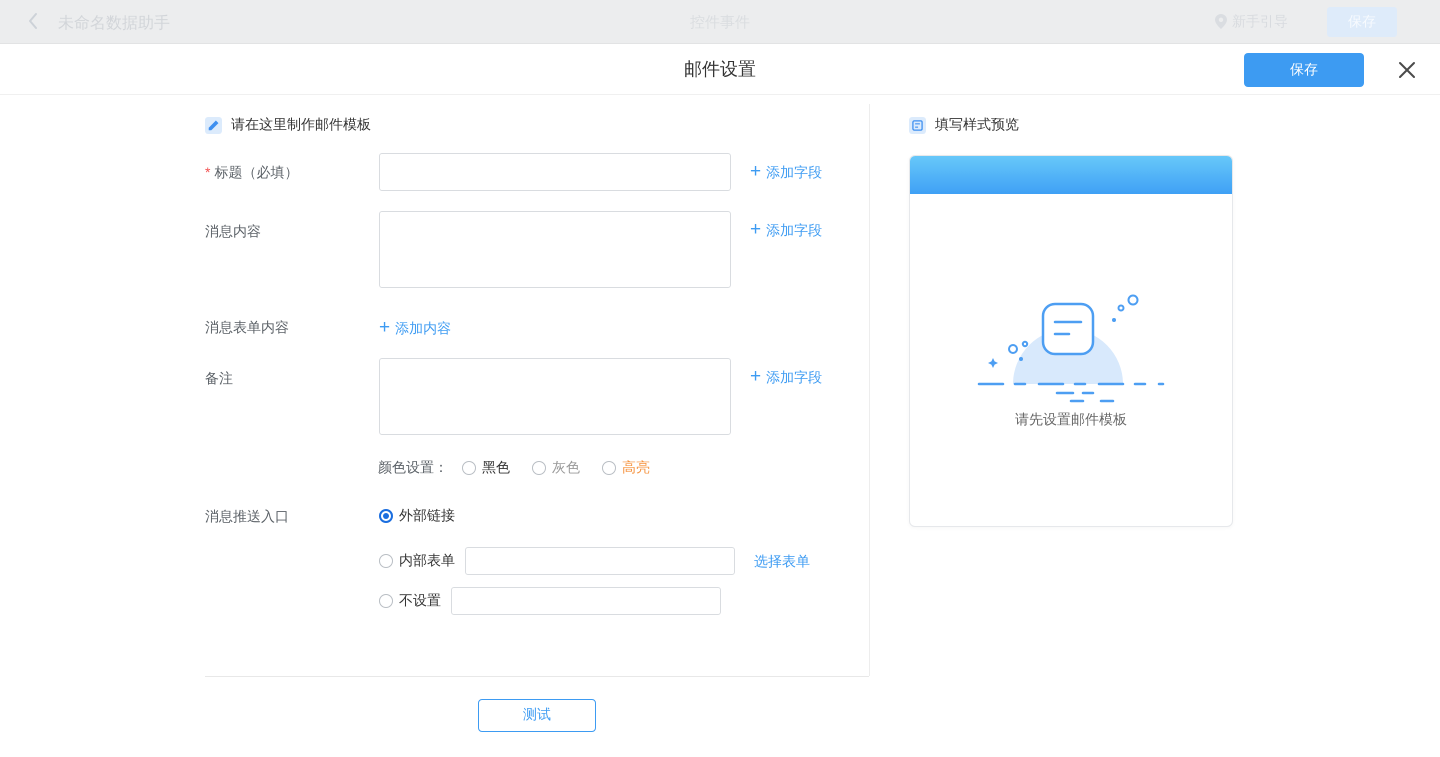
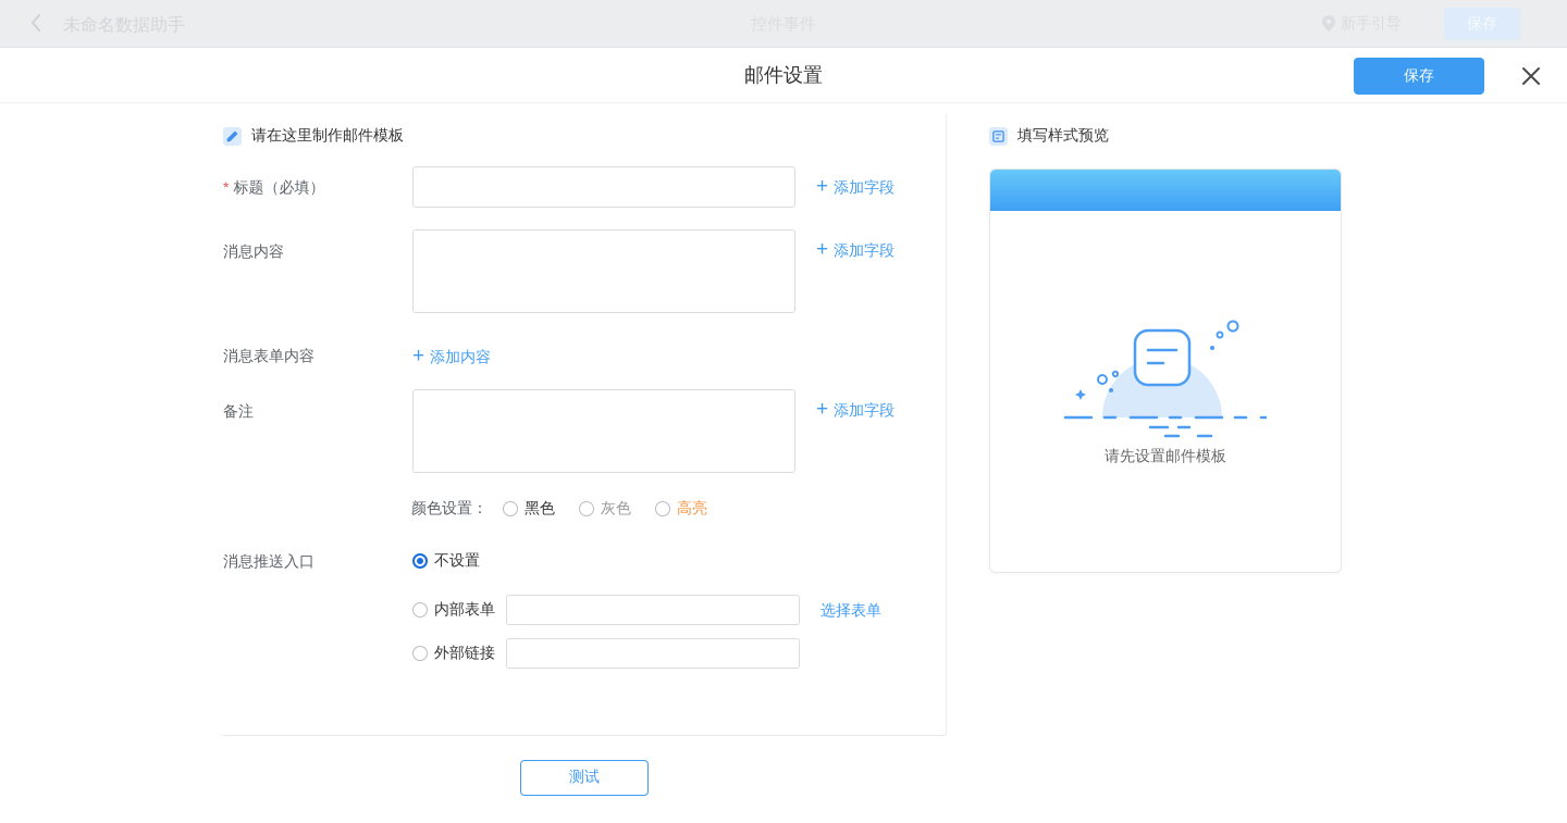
  未命名数据助手
  保存
  邮件设置
  保存
  请在这里制作邮件模板
  * 标题（必填）
  +
  添加字段
  消息内容
  +
  添加字段
  消息表单内容
  +
  添加内容
  备注
  +
  添加字段
  颜色设置：
  黑色
  灰色
  高亮
  消息推送入口
- 外部链接
+ 不设置
  内部表单
  选择表单
- 不设置
+ 外部链接
  测试
  填写样式预览
  请先设置邮件模板
